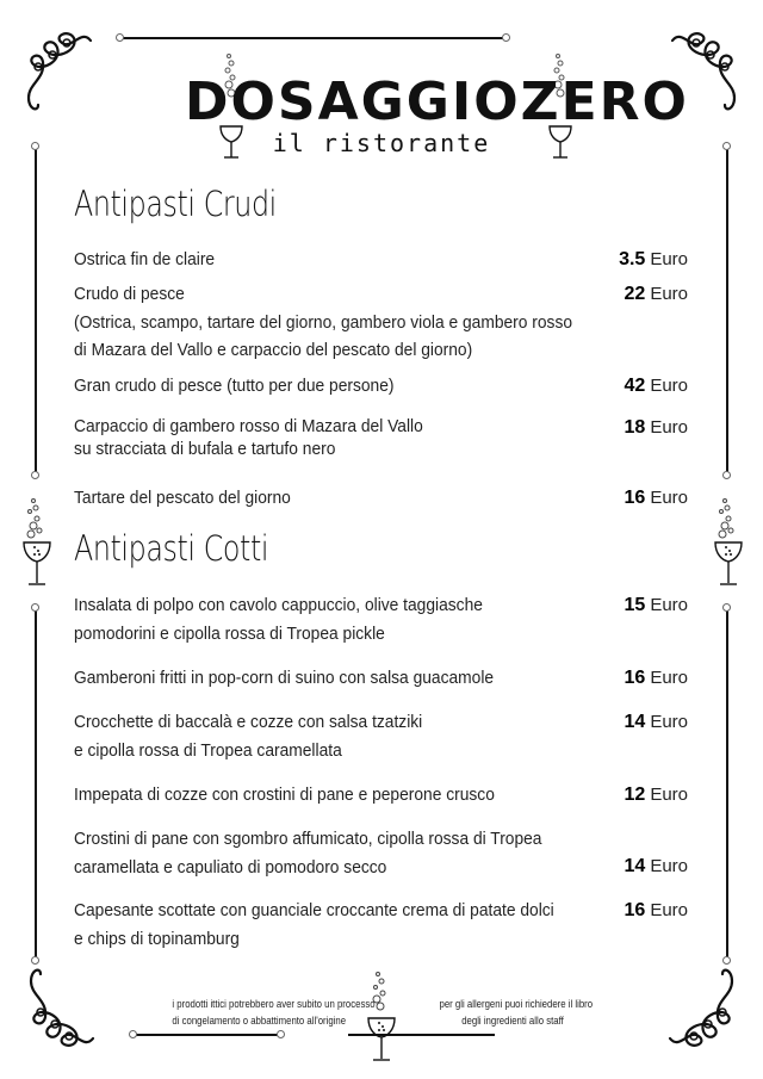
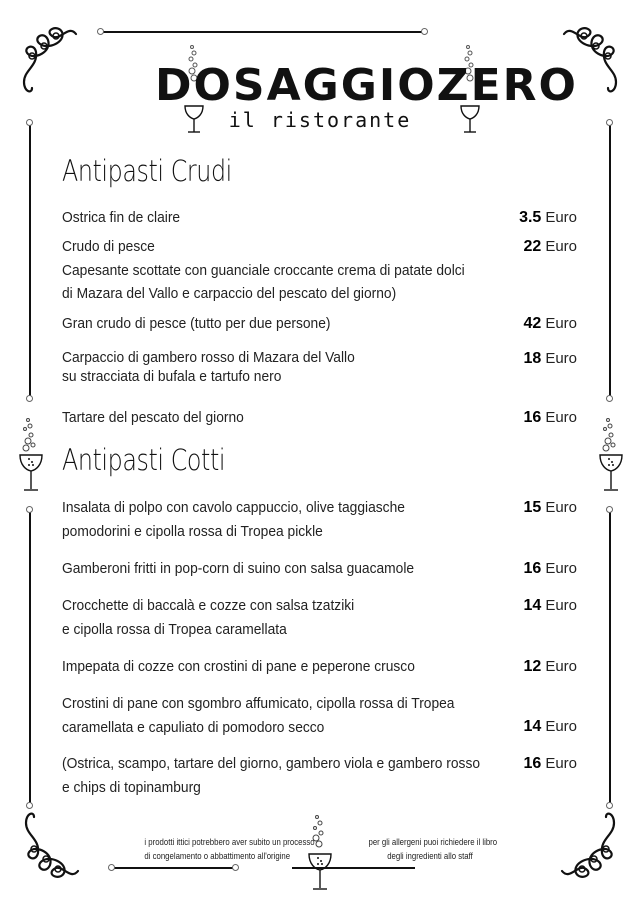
  DOSAGGIOZERO
  il ristorante
  Antipasti Crudi
  Ostrica fin de claire
  3.5 Euro
  Crudo di pesce
- (Ostrica, scampo, tartare del giorno, gambero viola e gambero rosso
+ Capesante scottate con guanciale croccante crema di patate dolci
  di Mazara del Vallo e carpaccio del pescato del giorno)
  22 Euro
  Gran crudo di pesce (tutto per due persone)
  42 Euro
  Carpaccio di gambero rosso di Mazara del Vallo
  su stracciata di bufala e tartufo nero
  18 Euro
  Tartare del pescato del giorno
  16 Euro
  Antipasti Cotti
  Insalata di polpo con cavolo cappuccio, olive taggiasche
  pomodorini e cipolla rossa di Tropea pickle
  15 Euro
  Gamberoni fritti in pop-corn di suino con salsa guacamole
  16 Euro
  Crocchette di baccalà e cozze con salsa tzatziki
  e cipolla rossa di Tropea caramellata
  14 Euro
  Impepata di cozze con crostini di pane e peperone crusco
  12 Euro
  Crostini di pane con sgombro affumicato, cipolla rossa di Tropea
  caramellata e capuliato di pomodoro secco
  14 Euro
- Capesante scottate con guanciale croccante crema di patate dolci
+ (Ostrica, scampo, tartare del giorno, gambero viola e gambero rosso
  e chips di topinamburg
  16 Euro
  i prodotti ittici potrebbero aver subito un proces
  di congelamento o abbattimento all'origine
  per gli allergeni puoi richiedere il libro
  degli ingredienti allo staff
